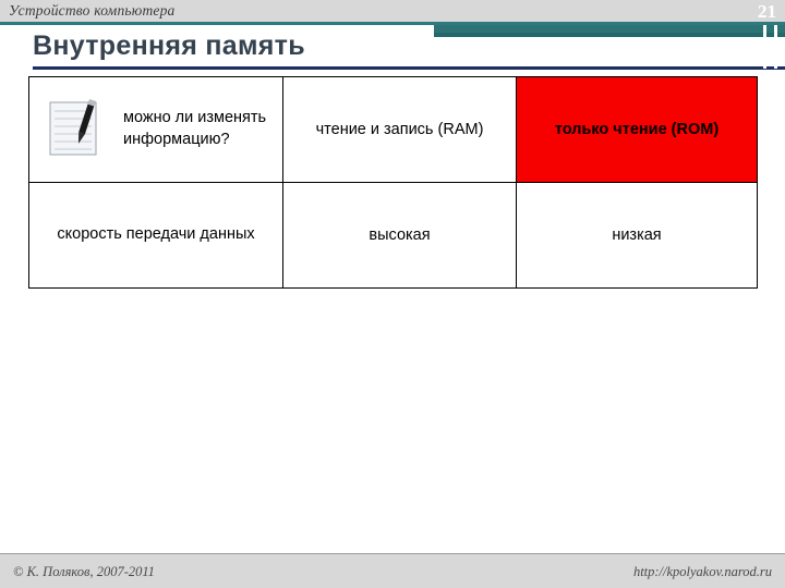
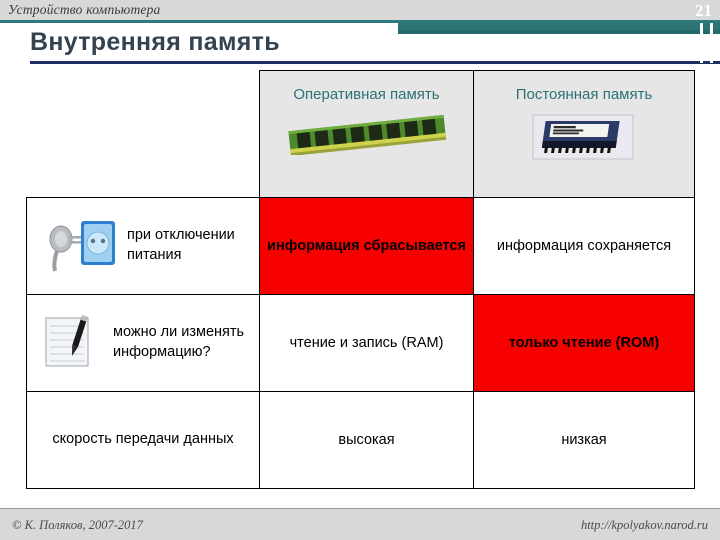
  Устройство компьютера
  21
  Внутренняя память
+ 	Оперативная память	Постоянная память
+ при отключении питания	информация сбрасывается	информация сохраняется
  можно ли изменять информацию?	чтение и запись (RAM)	только чтение (ROM)
  скорость передачи данных	высокая	низкая
- © К. Поляков, 2007-2011
+ © К. Поляков, 2007-2017
  http://kpolyakov.narod.ru
